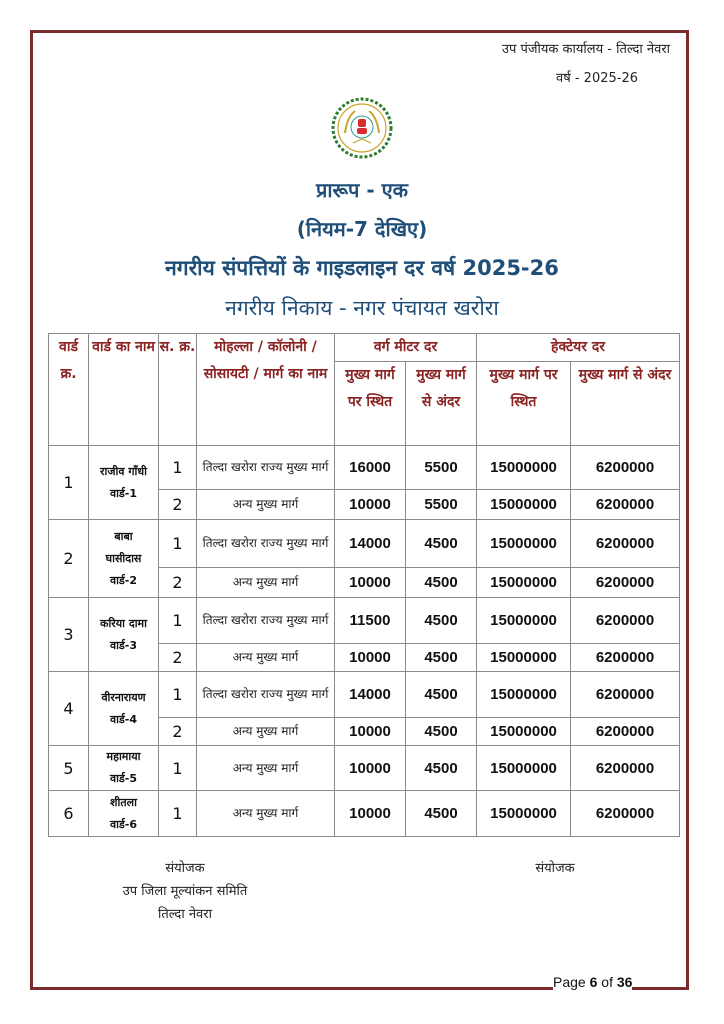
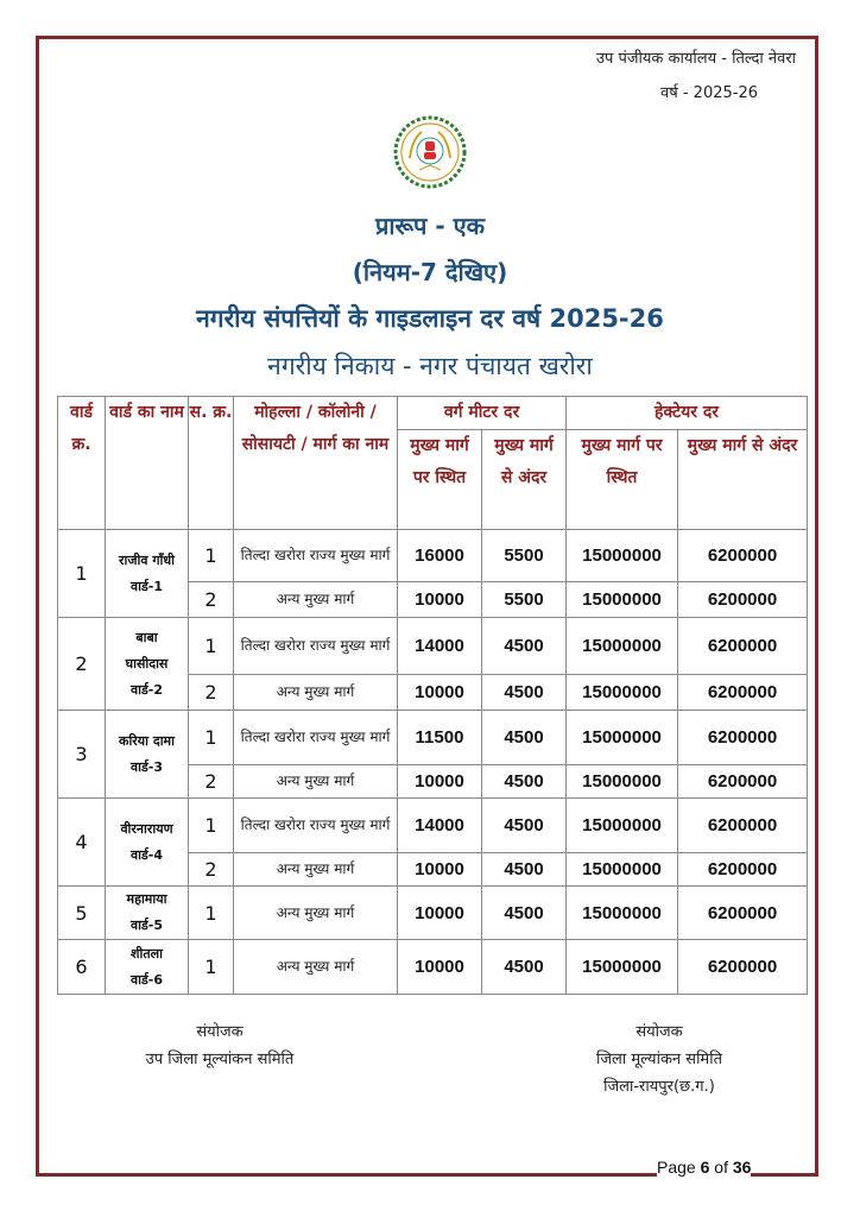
  उप पंजीयक कार्यालय - तिल्दा नेवरा
  वर्ष - 2025-26
  प्रारूप - एक
  (नियम-7 देखिए)
  नगरीय संपत्तियों के गाइडलाइन दर वर्ष 2025-26
  नगरीय निकाय - नगर पंचायत खरोरा
  वार्ड क्र.	वार्ड का नाम	स. क्र.	मोहल्ला / कॉलोनी / सोसायटी / मार्ग का नाम	वर्ग मीटर दर	हेक्टेयर दर
  मुख्य मार्ग पर स्थित	मुख्य मार्ग से अंदर	मुख्य मार्ग पर स्थित	मुख्य मार्ग से अंदर
  1	राजीव गाँधी वार्ड-1	1	तिल्दा खरोरा राज्य मुख्य मार्ग	16000	5500	15000000	6200000
  2	अन्य मुख्य मार्ग	10000	5500	15000000	6200000
  2	बाबा घासीदास वार्ड-2	1	तिल्दा खरोरा राज्य मुख्य मार्ग	14000	4500	15000000	6200000
  2	अन्य मुख्य मार्ग	10000	4500	15000000	6200000
  3	करिया दामा वार्ड-3	1	तिल्दा खरोरा राज्य मुख्य मार्ग	11500	4500	15000000	6200000
  2	अन्य मुख्य मार्ग	10000	4500	15000000	6200000
  4	वीरनारायण वार्ड-4	1	तिल्दा खरोरा राज्य मुख्य मार्ग	14000	4500	15000000	6200000
  2	अन्य मुख्य मार्ग	10000	4500	15000000	6200000
  5	महामाया वार्ड-5	1	अन्य मुख्य मार्ग	10000	4500	15000000	6200000
  6	शीतला वार्ड-6	1	अन्य मुख्य मार्ग	10000	4500	15000000	6200000
  संयोजक
  उप जिला मूल्यांकन समिति
- तिल्दा नेवरा
  संयोजक
+ जिला मूल्यांकन समिति
+ जिला-रायपुर(छ.ग.)
  Page 6 of 36
